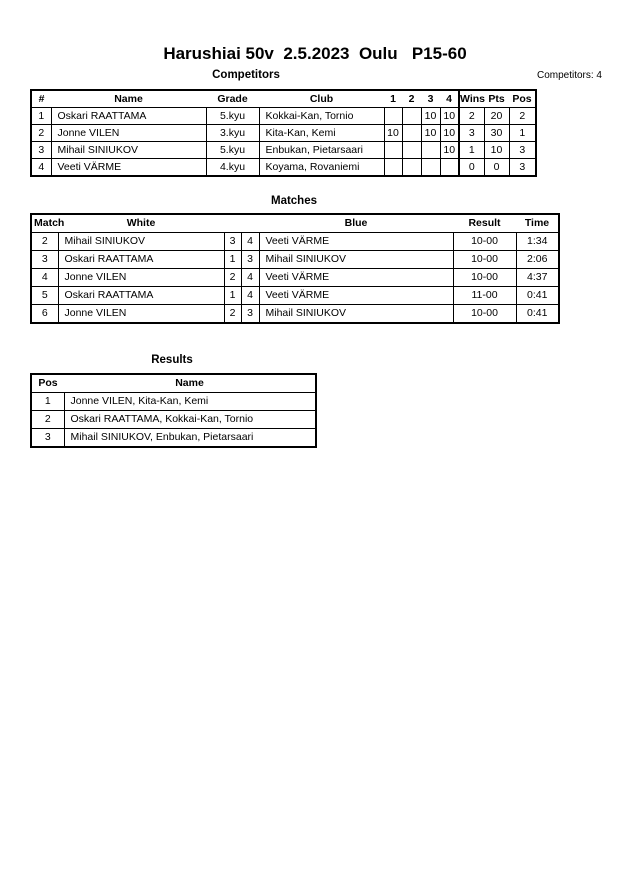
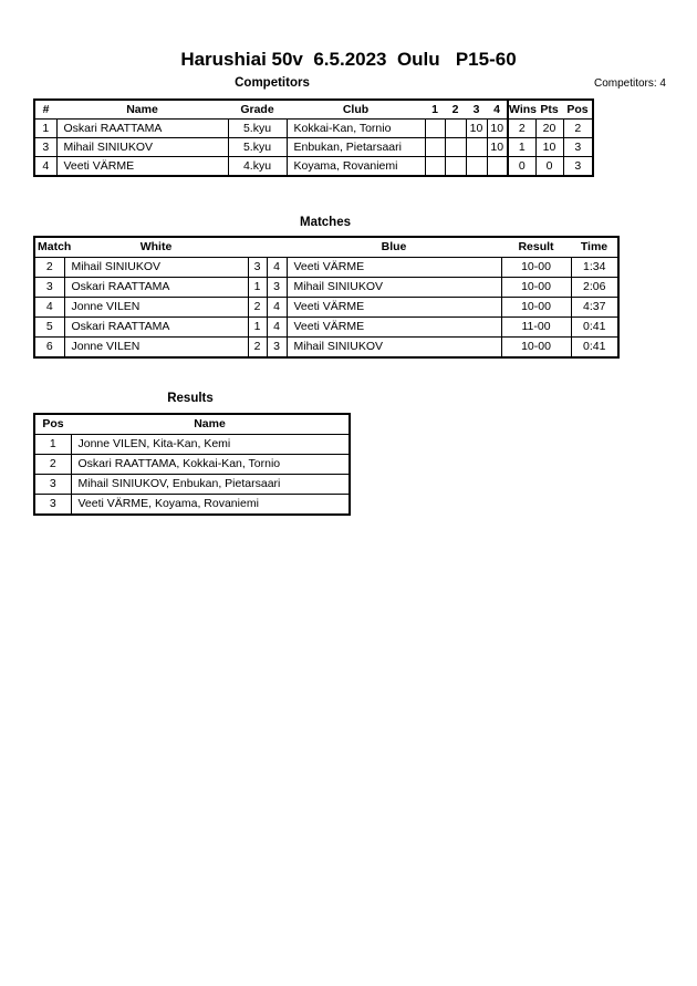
- Harushiai 50v 2.5.2023 Oulu P15-60
+ Harushiai 50v 6.5.2023 Oulu P15-60
  Competitors
  Competitors: 4
  #	Name	Grade	Club	1	2	3	4	Wins	Pts	Pos
  1	Oskari RAATTAMA	5.kyu	Kokkai-Kan, Tornio			10	10	2	20	2
- 2	Jonne VILEN	3.kyu	Kita-Kan, Kemi	10		10	10	3	30	1
  3	Mihail SINIUKOV	5.kyu	Enbukan, Pietarsaari				10	1	10	3
  4	Veeti VÄRME	4.kyu	Koyama, Rovaniemi					0	0	3
  Matches
  Match	White			Blue	Result	Time
  2	Mihail SINIUKOV	3	4	Veeti VÄRME	10-00	1:34
  3	Oskari RAATTAMA	1	3	Mihail SINIUKOV	10-00	2:06
  4	Jonne VILEN	2	4	Veeti VÄRME	10-00	4:37
  5	Oskari RAATTAMA	1	4	Veeti VÄRME	11-00	0:41
  6	Jonne VILEN	2	3	Mihail SINIUKOV	10-00	0:41
  Results
  Pos	Name
  1	Jonne VILEN, Kita-Kan, Kemi
  2	Oskari RAATTAMA, Kokkai-Kan, Tornio
  3	Mihail SINIUKOV, Enbukan, Pietarsaari
+ 3	Veeti VÄRME, Koyama, Rovaniemi
